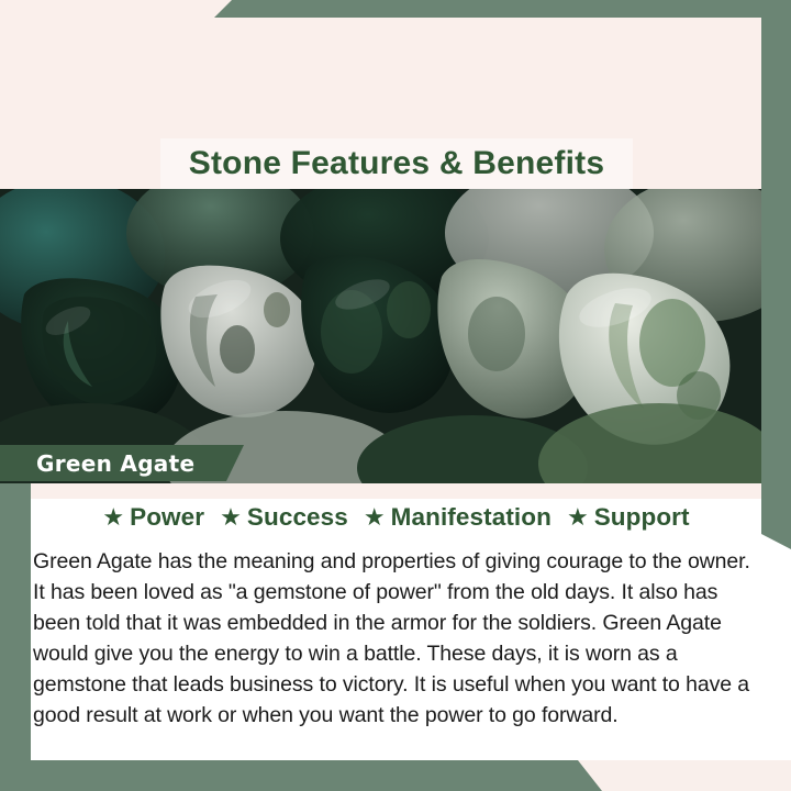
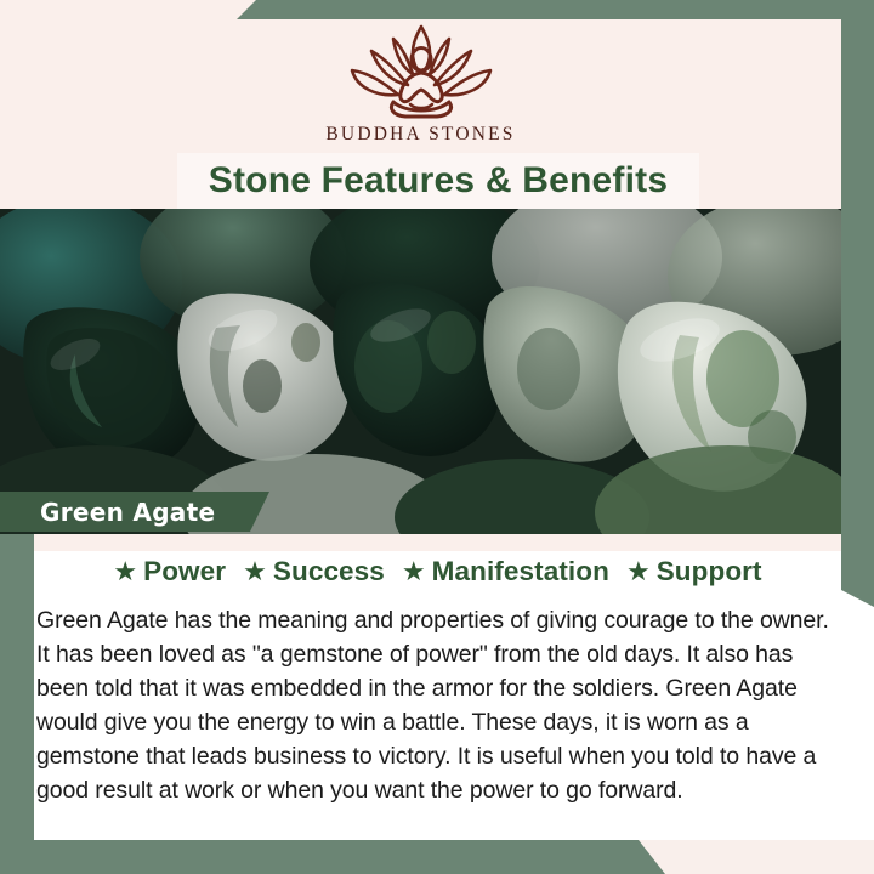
+ BUDDHA STONES
  Stone Features & Benefits
  Green Agate
  ★
  Power
  ★
  Success
  ★
  Manifestation
  ★
  Support
- Green Agate has the meaning and properties of giving courage to the owner. It has been loved as "a gemstone of power" from the old days. It also has been told that it was embedded in the armor for the soldiers. Green Agate would give you the energy to win a battle. These days, it is worn as a gemstone that leads business to victory. It is useful when you want to have a good result at work or when you want the power to go forward.
+ Green Agate has the meaning and properties of giving courage to the owner. It has been loved as "a gemstone of power" from the old days. It also has been told that it was embedded in the armor for the soldiers. Green Agate would give you the energy to win a battle. These days, it is worn as a gemstone that leads business to victory. It is useful when you told to have a good result at work or when you want the power to go forward.
